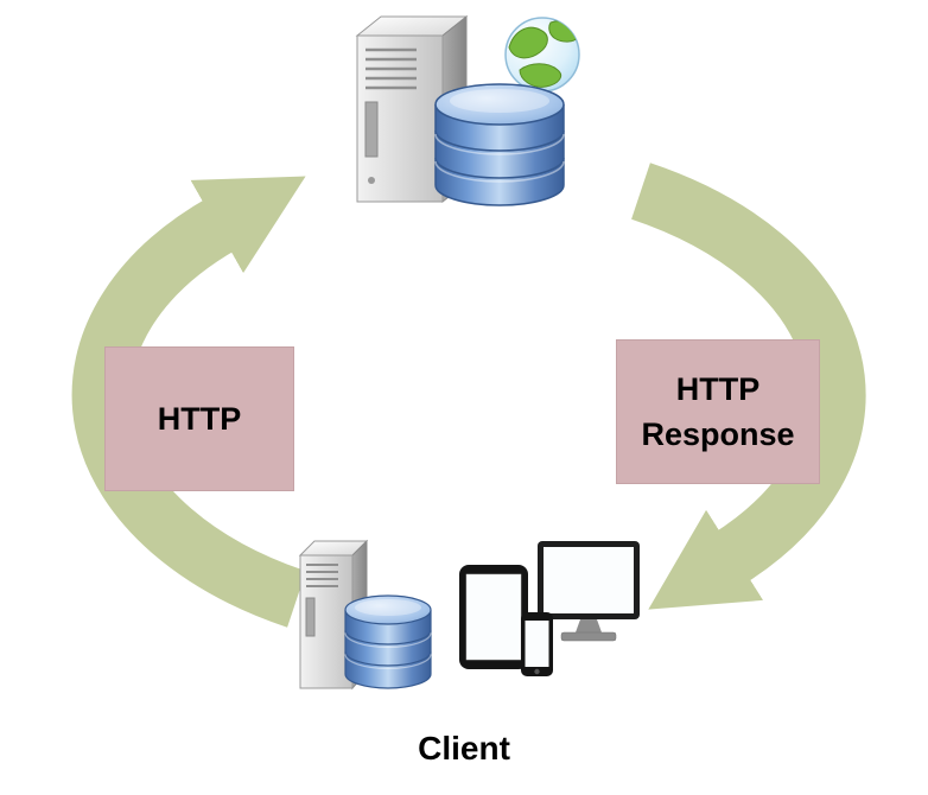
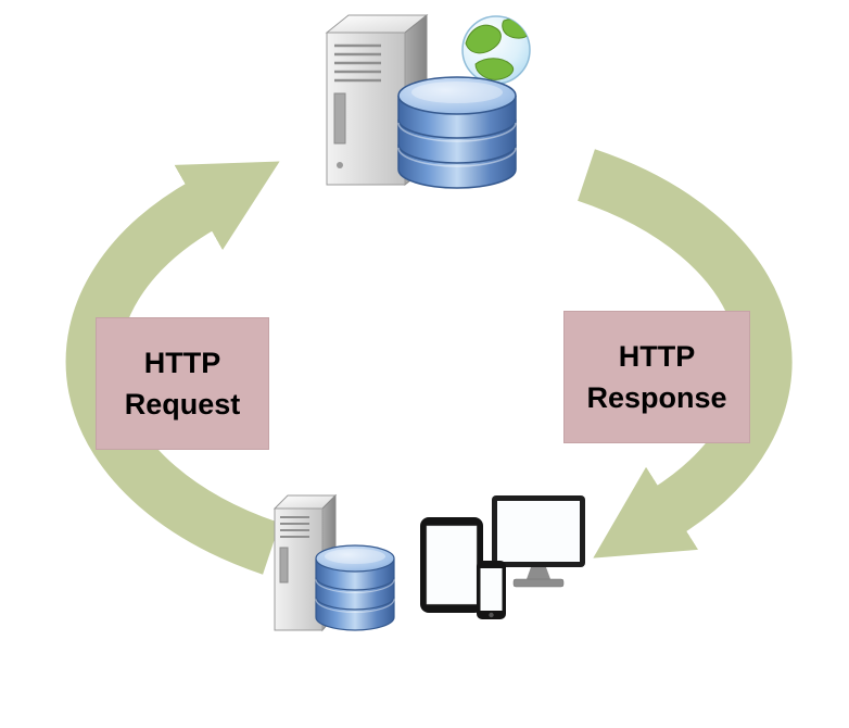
  HTTP
+ Request
  HTTP
  Response
- Client
